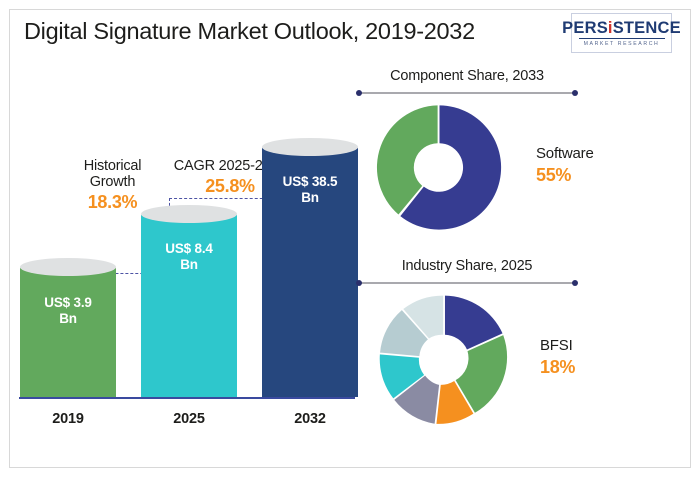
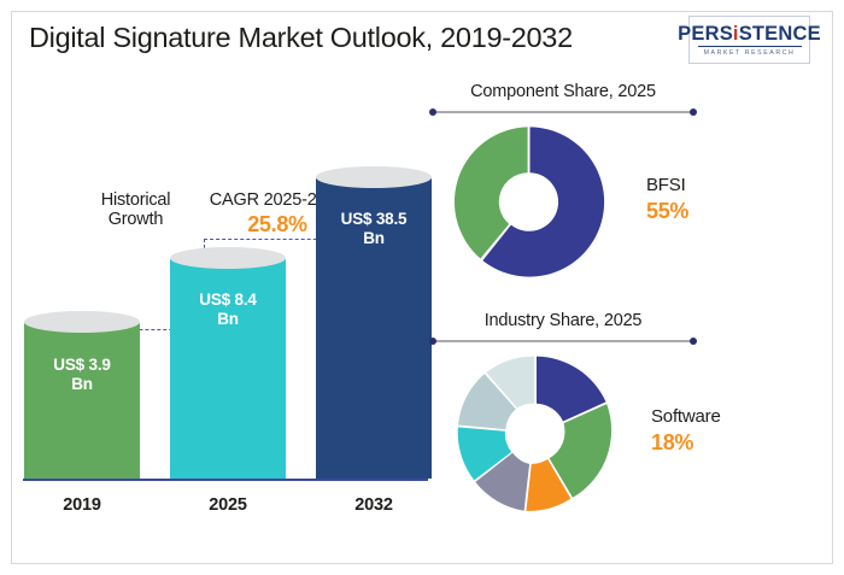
  Digital Signature Market Outlook, 2019-2032
  PERSiSTENCE
  Historical
  Growth
- 18.3%
  CAGR 2025-2
  25.8%
  US$ 3.9
  Bn
  2019
  US$ 8.4
  Bn
  2025
  US$ 38.5
  Bn
  2032
- Component Share, 2033
+ Component Share, 2025
- Software
+ BFSI
  55%
  Industry Share, 2025
- BFSI
+ Software
  18%
